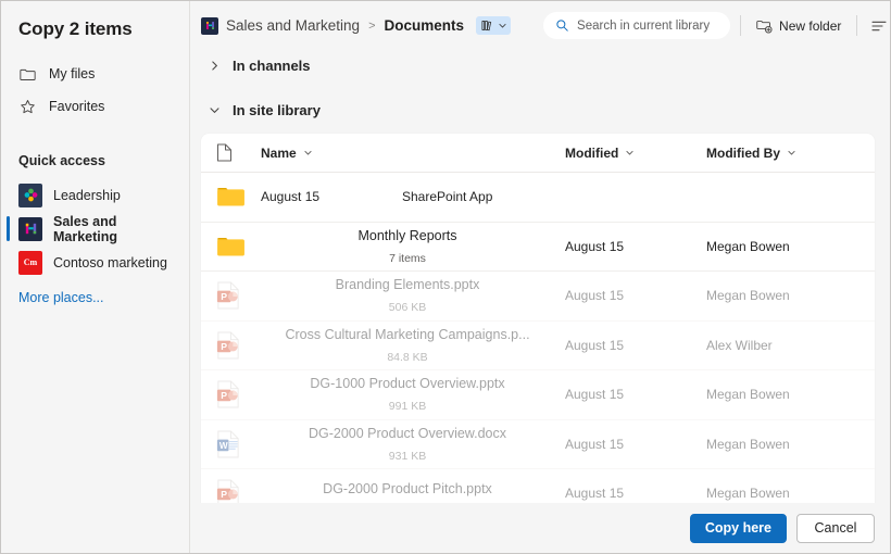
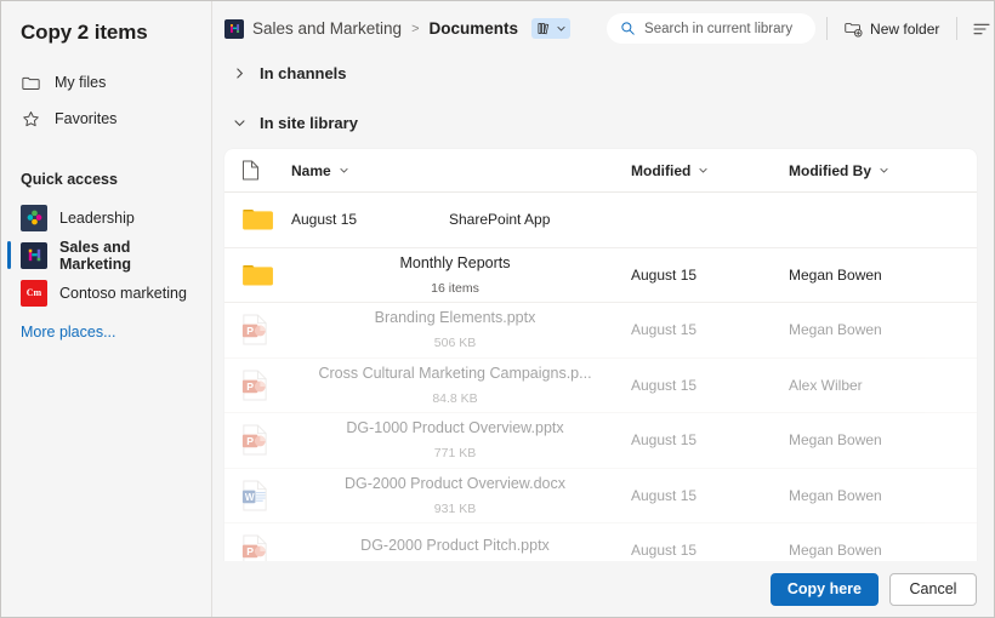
  Copy 2 items
  My files
  Favorites
  Quick access
  Leadership
  Sales and Marketing
  Cm
  Contoso marketing
  More places...
  Sales and Marketing
  >
  Documents
  Search in current library
  New folder
  In channels
  In site library
  Name
  Modified
  Modified By
  August 15
  SharePoint App
  Monthly Reports
- 7 items
+ 16 items
  August 15
  Megan Bowen
  P
  Branding Elements.pptx
  506 KB
  August 15
  Megan Bowen
  P
  Cross Cultural Marketing Campaigns.p...
  84.8 KB
  August 15
  Alex Wilber
  P
  DG-1000 Product Overview.pptx
- 991 KB
+ 771 KB
  August 15
  Megan Bowen
  W
  DG-2000 Product Overview.docx
  931 KB
  August 15
  Megan Bowen
  P
  DG-2000 Product Pitch.pptx
  August 15
  Megan Bowen
  Copy here
  Cancel
